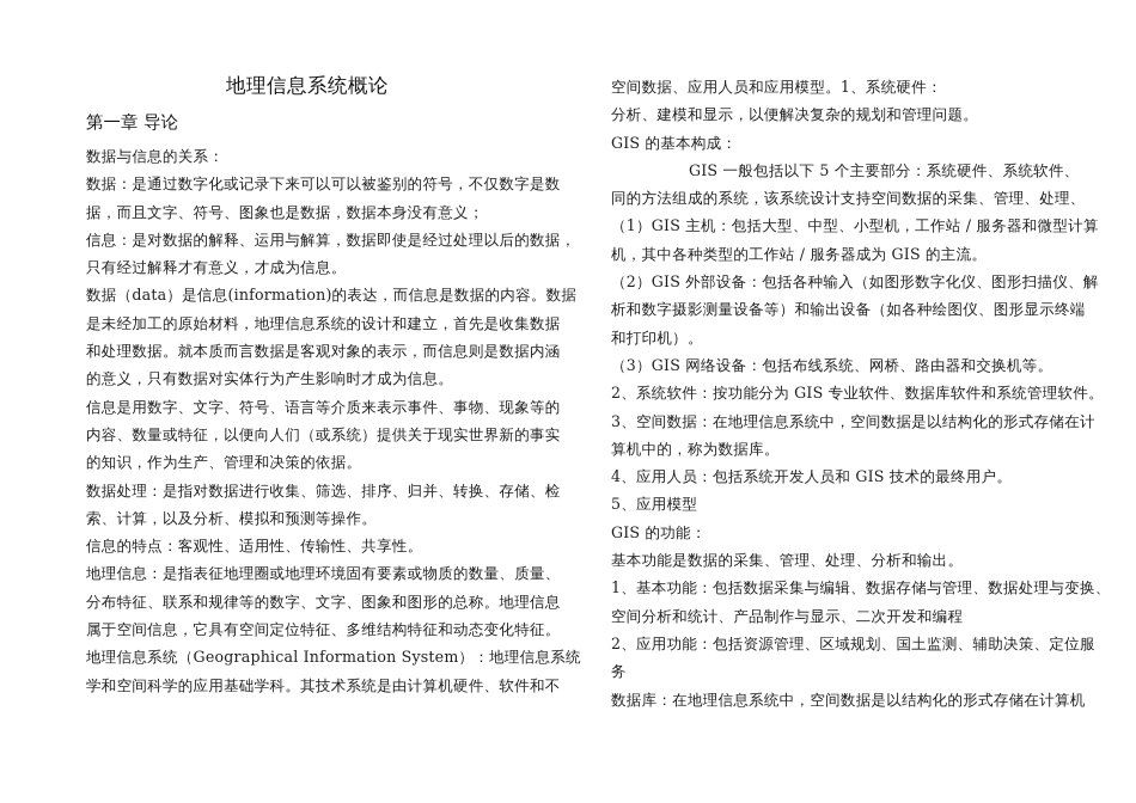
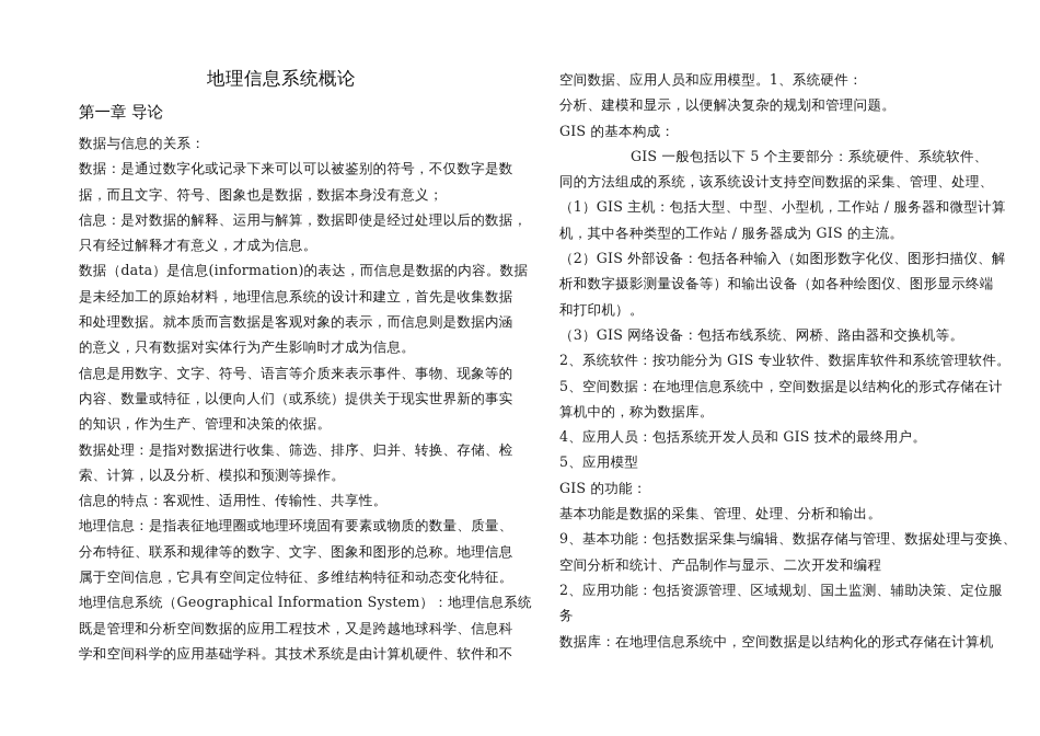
  地理信息系统概论
  第一章 导论
  数据与信息的关系：
  数据：是通过数字化或记录下来可以可以被鉴别的符号，不仅数字是数
  据，而且文字、符号、图象也是数据，数据本身没有意义；
  信息：是对数据的解释、运用与解算，数据即使是经过处理以后的数据，
  只有经过解释才有意义，才成为信息。
  数据（data）是信息(information)的表达，而信息是数据的内容。数据
  是未经加工的原始材料，地理信息系统的设计和建立，首先是收集数据
  和处理数据。就本质而言数据是客观对象的表示，而信息则是数据内涵
  的意义，只有数据对实体行为产生影响时才成为信息。
  信息是用数字、文字、符号、语言等介质来表示事件、事物、现象等的
  内容、数量或特征，以便向人们（或系统）提供关于现实世界新的事实
  的知识，作为生产、管理和决策的依据。
  数据处理：是指对数据进行收集、筛选、排序、归并、转换、存储、检
  索、计算，以及分析、模拟和预测等操作。
  信息的特点：客观性、适用性、传输性、共享性。
  地理信息：是指表征地理圈或地理环境固有要素或物质的数量、质量、
  分布特征、联系和规律等的数字、文字、图象和图形的总称。地理信息
  属于空间信息，它具有空间定位特征、多维结构特征和动态变化特征。
  地理信息系统（Geographical Information System）：地理信息系统
+ 既是管理和分析空间数据的应用工程技术，又是跨越地球科学、信息科
  学和空间科学的应用基础学科。其技术系统是由计算机硬件、软件和不
  空间数据、应用人员和应用模型。1、系统硬件：
  分析、建模和显示，以便解决复杂的规划和管理问题。
  GIS 的基本构成：
  GIS 一般包括以下 5 个主要部分：系统硬件、系统软件、
  同的方法组成的系统，该系统设计支持空间数据的采集、管理、处理、
  （1）GIS 主机：包括大型、中型、小型机，工作站 / 服务器和微型计算
  机，其中各种类型的工作站 / 服务器成为 GIS 的主流。
  （2）GIS 外部设备：包括各种输入（如图形数字化仪、图形扫描仪、解
  析和数字摄影测量设备等）和输出设备（如各种绘图仪、图形显示终端
  和打印机）。
  （3）GIS 网络设备：包括布线系统、网桥、路由器和交换机等。
  2、系统软件：按功能分为 GIS 专业软件、数据库软件和系统管理软件。
- 3、空间数据：在地理信息系统中，空间数据是以结构化的形式存储在计
+ 5、空间数据：在地理信息系统中，空间数据是以结构化的形式存储在计
  算机中的，称为数据库。
  4、应用人员：包括系统开发人员和 GIS 技术的最终用户。
  5、应用模型
  GIS 的功能：
  基本功能是数据的采集、管理、处理、分析和输出。
- 1、基本功能：包括数据采集与编辑、数据存储与管理、数据处理与变换、
+ 9、基本功能：包括数据采集与编辑、数据存储与管理、数据处理与变换、
  空间分析和统计、产品制作与显示、二次开发和编程
  2、应用功能：包括资源管理、区域规划、国土监测、辅助决策、定位服
  务
  数据库：在地理信息系统中，空间数据是以结构化的形式存储在计算机
